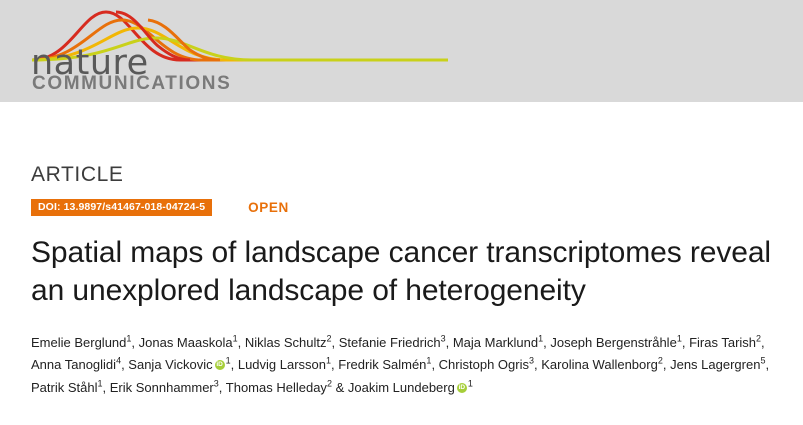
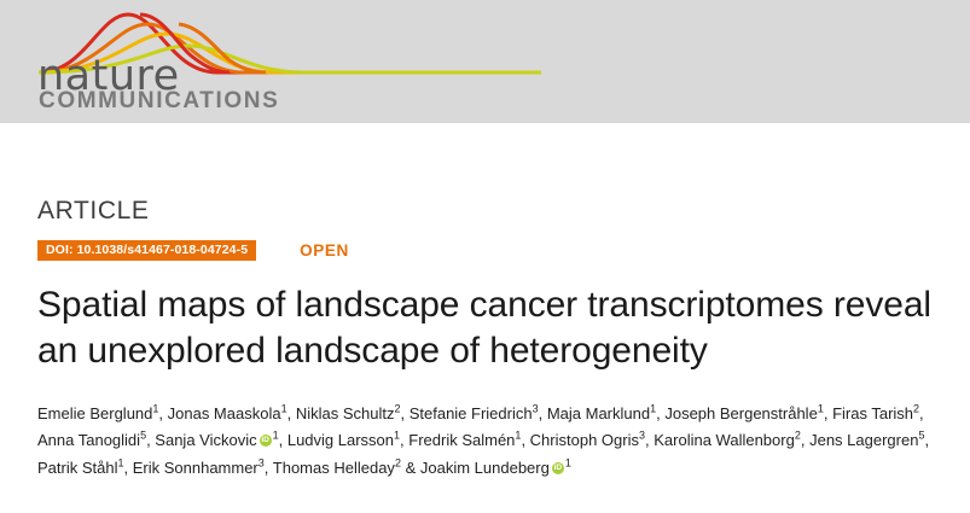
  nature
  COMMUNICATIONS
  ARTICLE
- DOI: 13.9897/s41467-018-04724-5
+ DOI: 10.1038/s41467-018-04724-5
  OPEN
  Spatial maps of landscape cancer transcriptomes reveal an unexplored landscape of heterogeneity
- Emelie Berglund1, Jonas Maaskola1, Niklas Schultz2, Stefanie Friedrich3, Maja Marklund1, Joseph Bergenstråhle1, Firas Tarish2, Anna Tanoglidi4, Sanja Vickovic 1, Ludvig Larsson1, Fredrik Salmén1, Christoph Ogris3, Karolina Wallenborg2, Jens Lagergren5, Patrik Ståhl1, Erik Sonnhammer3, Thomas Helleday2 & Joakim Lundeberg 1
+ Emelie Berglund1, Jonas Maaskola1, Niklas Schultz2, Stefanie Friedrich3, Maja Marklund1, Joseph Bergenstråhle1, Firas Tarish2, Anna Tanoglidi5, Sanja Vickovic 1, Ludvig Larsson1, Fredrik Salmén1, Christoph Ogris3, Karolina Wallenborg2, Jens Lagergren5, Patrik Ståhl1, Erik Sonnhammer3, Thomas Helleday2 & Joakim Lundeberg 1
